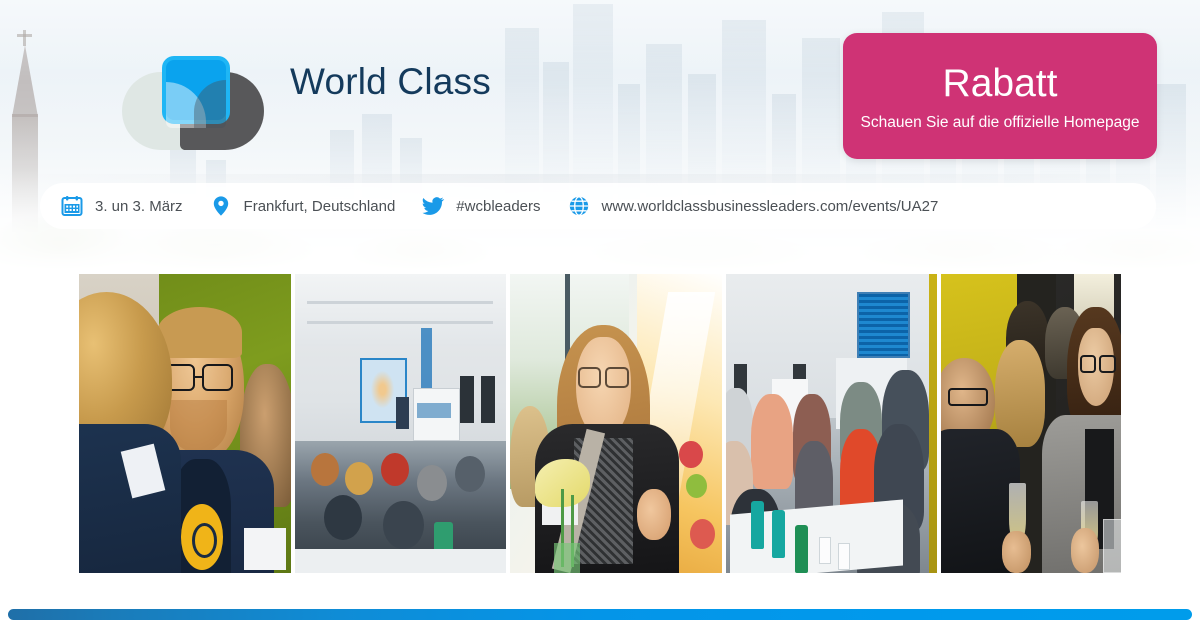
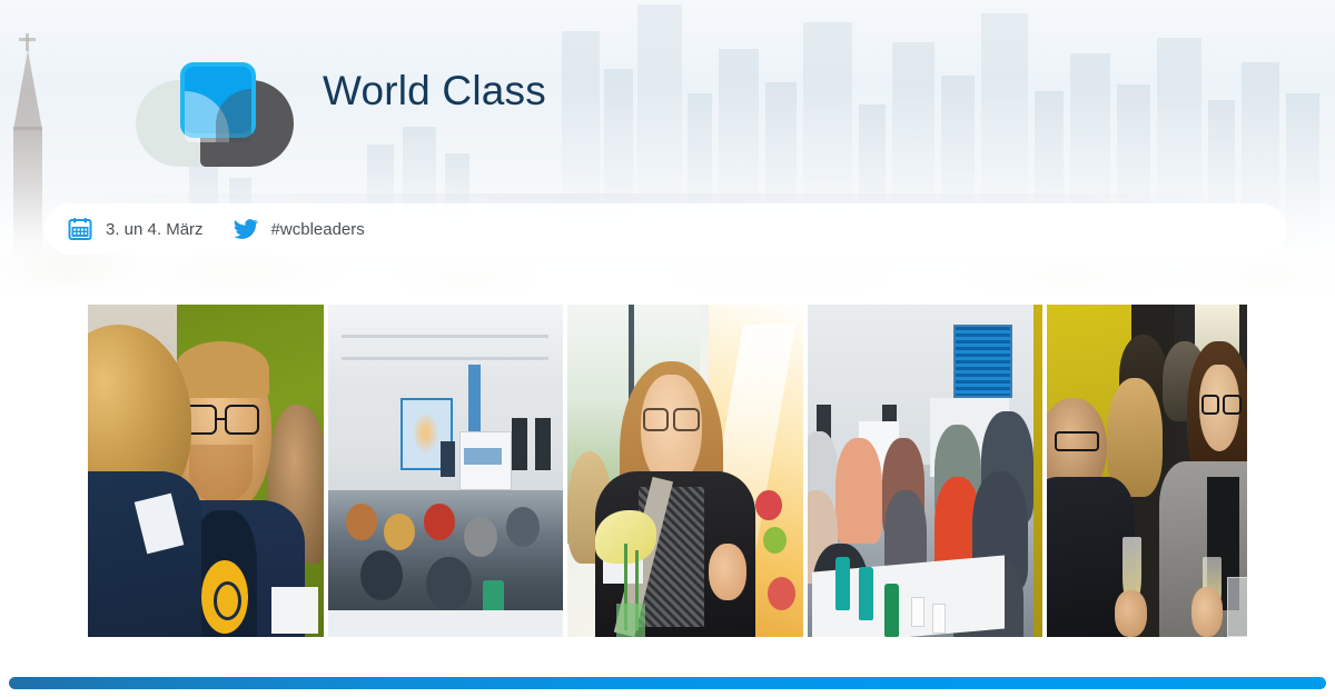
  World Class
- Rabatt
- Schauen Sie auf die offizielle Homepage
- 3. un 3. März
+ 3. un 4. März
- Frankfurt, Deutschland
  #wcbleaders
- www.worldclassbusinessleaders.com/events/UA27
